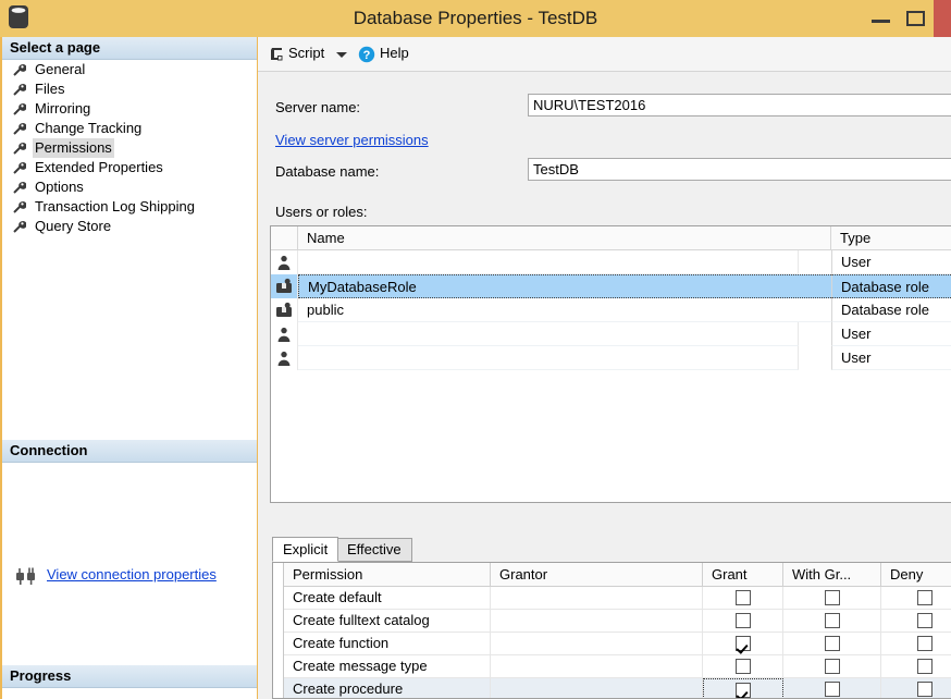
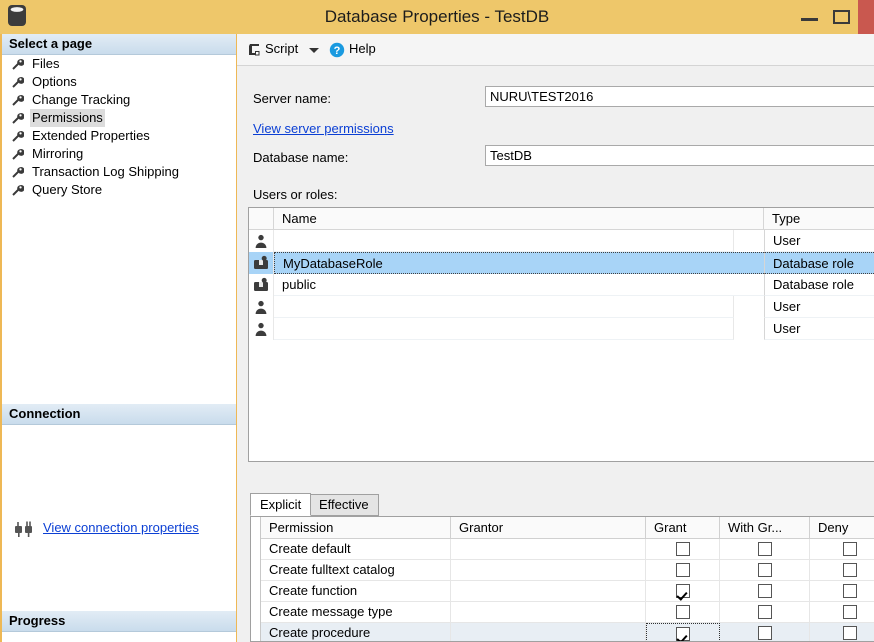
  Database Properties - TestDB
  Select a page
- General
  Files
- Mirroring
+ Options
  Change Tracking
  Permissions
  Extended Properties
- Options
+ Mirroring
  Transaction Log Shipping
  Query Store
  Connection
  View connection properties
  Progress
  Script
  ?
  Help
  Server name:
  NURU\TEST2016
  View server permissions
  Database name:
  TestDB
  Users or roles:
  Name
  Type
  User
  MyDatabaseRole
  Database role
  public
  Database role
  User
  User
  Explicit
  Effective
  Permission
  Grantor
  Grant
  With Gr...
  Deny
  Create default
  Create fulltext catalog
  Create function
  Create message type
  Create procedure
